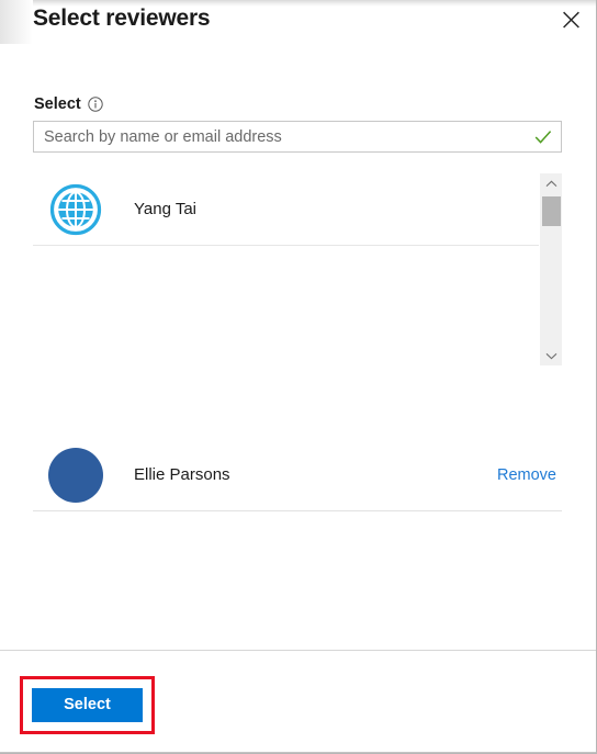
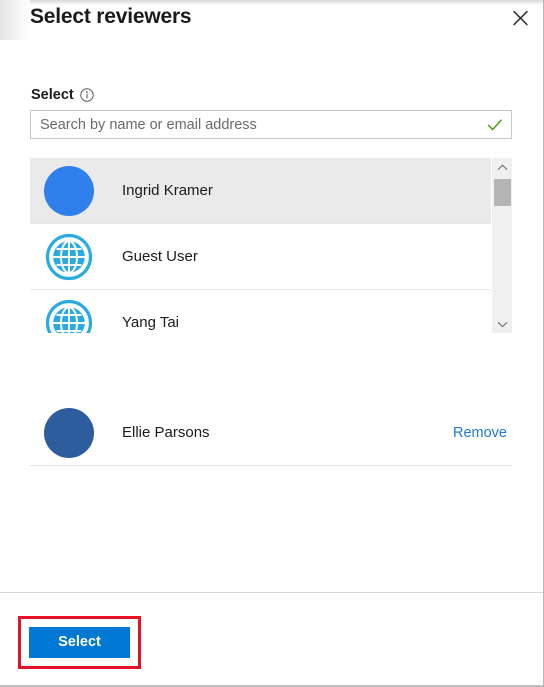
  Select reviewers
  Select
  Search by name or email address
+ Ingrid Kramer
+ Guest User
  Yang Tai
  Ellie Parsons
  Remove
  Select
